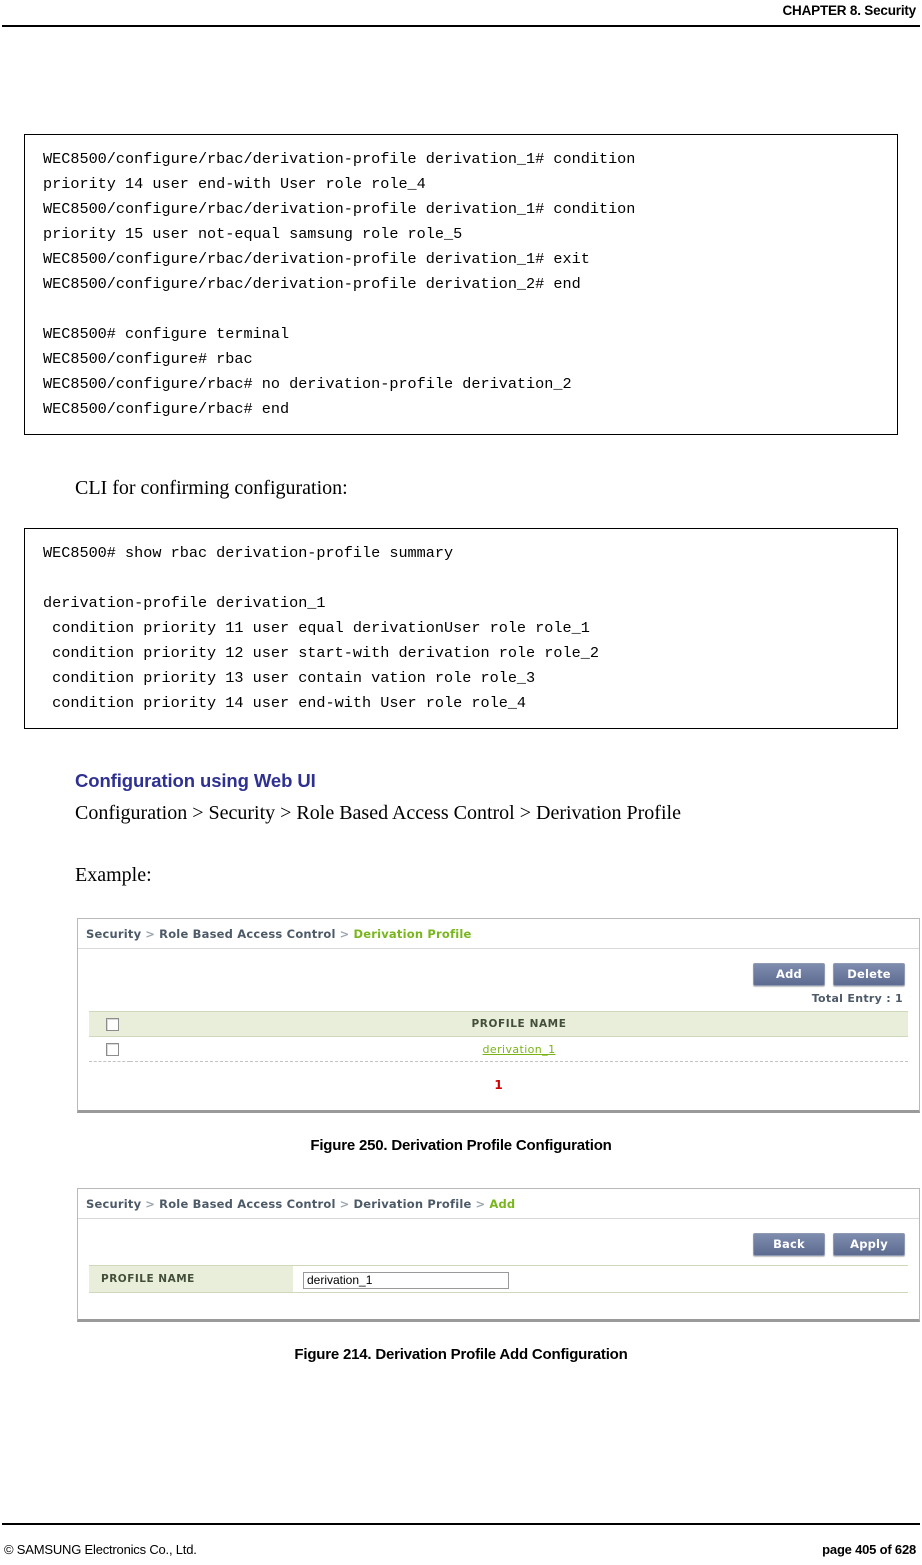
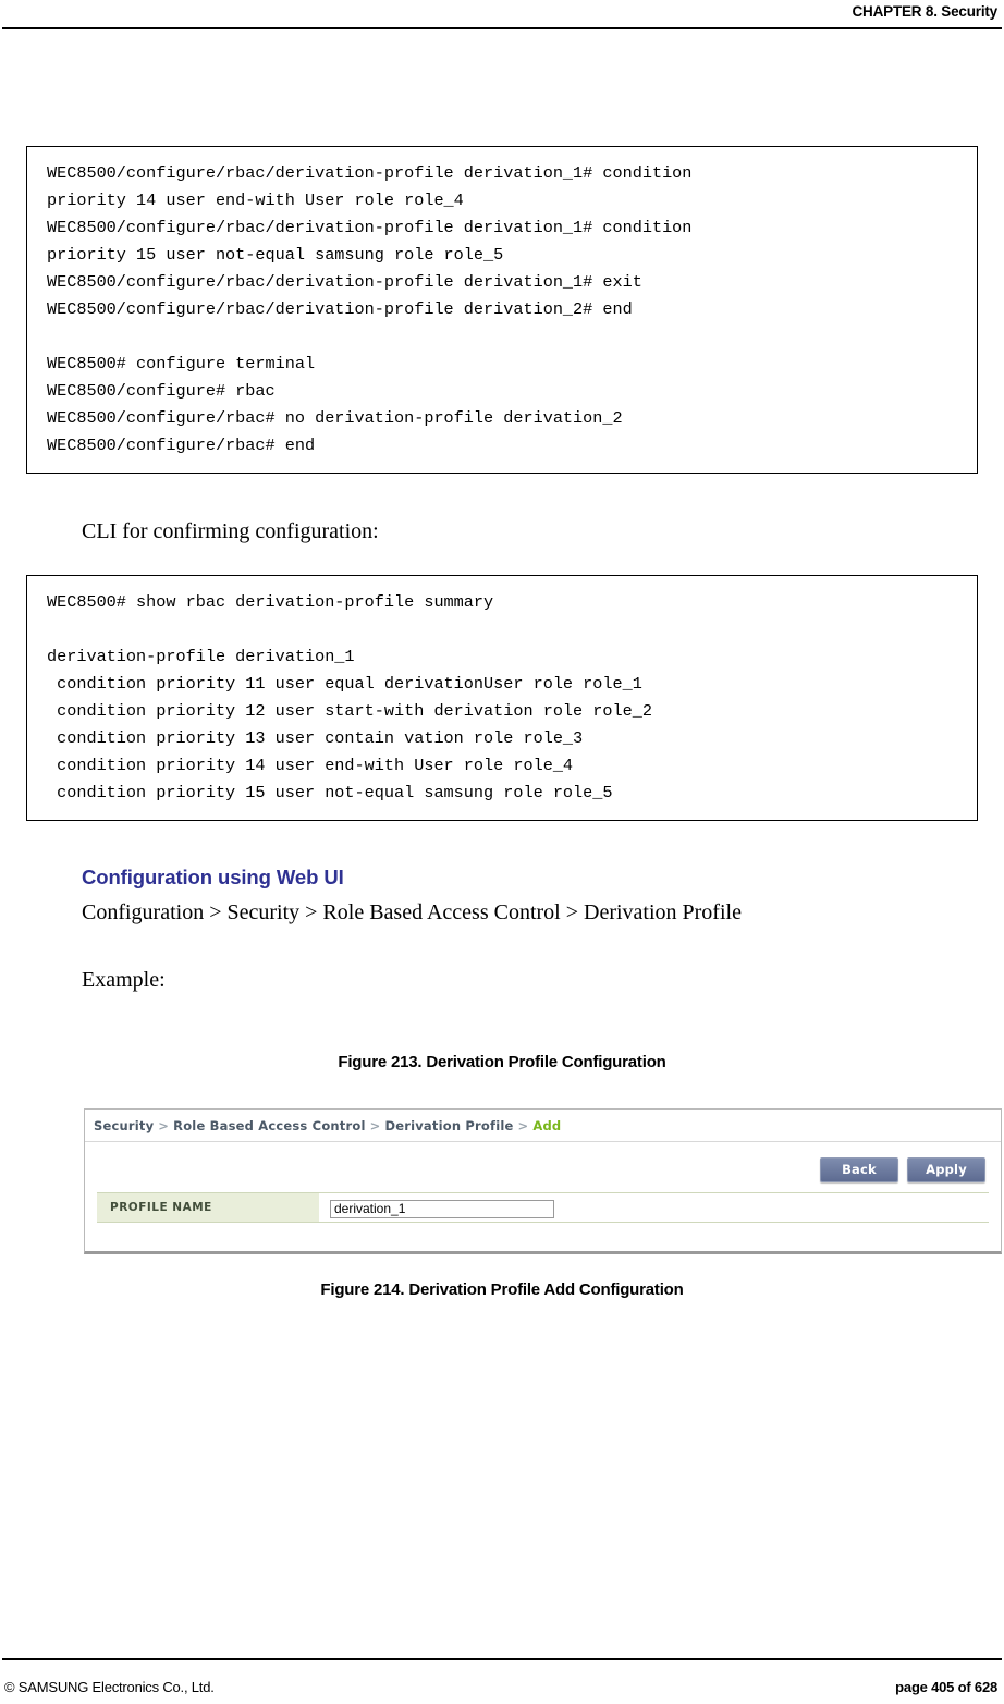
  CHAPTER 8. Security
  WEC8500/configure/rbac/derivation-profile derivation_1# condition
  priority 14 user end-with User role role_4
  WEC8500/configure/rbac/derivation-profile derivation_1# condition
  priority 15 user not-equal samsung role role_5
  WEC8500/configure/rbac/derivation-profile derivation_1# exit
  WEC8500/configure/rbac/derivation-profile derivation_2# end
  WEC8500# configure terminal
  WEC8500/configure# rbac
  WEC8500/configure/rbac# no derivation-profile derivation_2
  WEC8500/configure/rbac# end
  CLI for confirming configuration:
  WEC8500# show rbac derivation-profile summary
  derivation-profile derivation_1
  condition priority 11 user equal derivationUser role role_1
  condition priority 12 user start-with derivation role role_2
  condition priority 13 user contain vation role role_3
  condition priority 14 user end-with User role role_4
+ condition priority 15 user not-equal samsung role role_5
  Configuration using Web UI
  Configuration > Security > Role Based Access Control > Derivation Profile
  Example:
- Security > Role Based Access Control > Derivation Profile
- Add
- Delete
- Total Entry : 1
- 	PROFILE NAME
- 	derivation_1
- 1
- Figure 250. Derivation Profile Configuration
+ Figure 213. Derivation Profile Configuration
  Security > Role Based Access Control > Derivation Profile > Add
  Back
  Apply
  PROFILE NAME
  derivation_1
  Figure 214. Derivation Profile Add Configuration
  © SAMSUNG Electronics Co., Ltd.
  page 405 of 628
